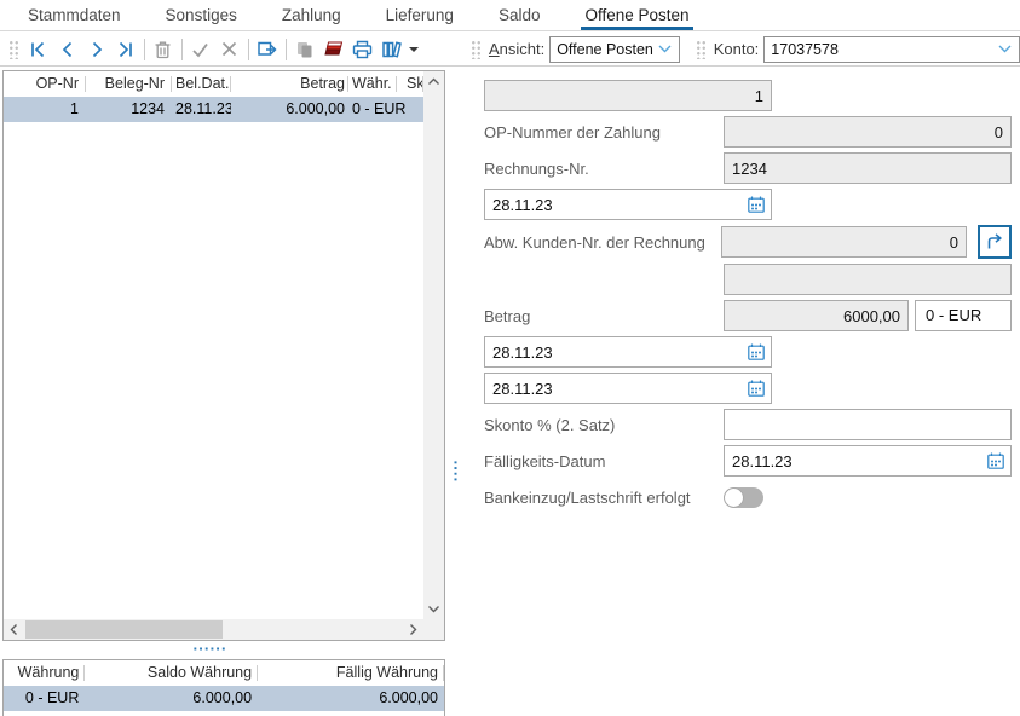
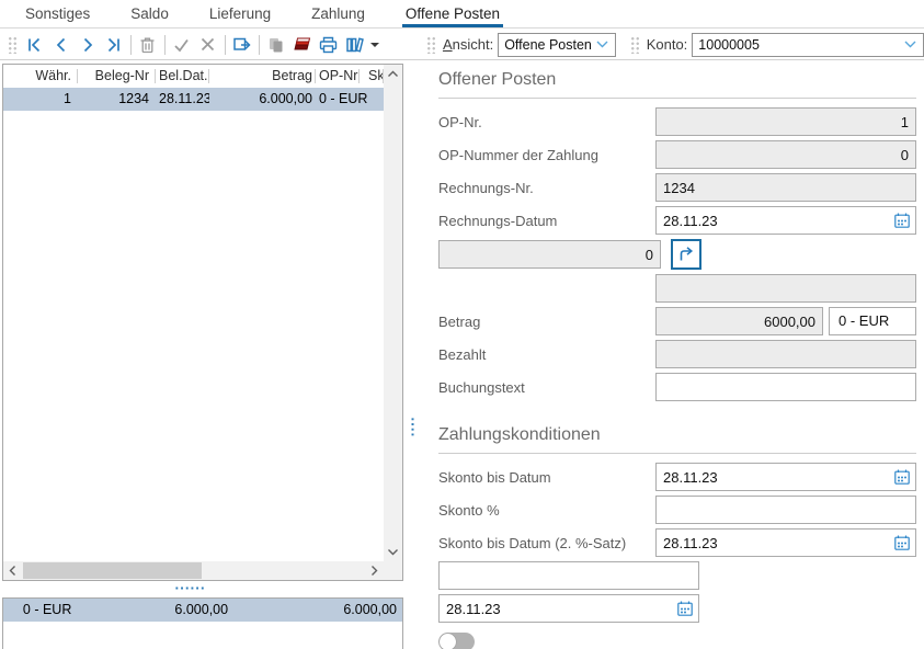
- Stammdaten
  Sonstiges
- Zahlung
+ Saldo
  Lieferung
- Saldo
+ Zahlung
  Offene Posten
  Ansicht:
  Offene Posten
  Konto:
- 17037578
+ 10000005
- OP-Nr
+ Währ.
  Beleg-Nr
  Bel.Dat.
  Betrag
- Währ.
+ OP-Nr
  Sk
  1
  1234
  28.11.23
  6.000,00
  0 - EUR
- Währung
- Saldo Währung
- Fällig Währung
  0 - EUR
  6.000,00
  6.000,00
+ Offener Posten
+ OP-Nr.
  1
  OP-Nummer der Zahlung
  0
  Rechnungs-Nr.
  1234
+ Rechnungs-Datum
  28.11.23
- Abw. Kunden-Nr. der Rechnung
  0
  Betrag
  6000,00
  0 - EUR
+ Bezahlt
+ Buchungstext
+ Zahlungskonditionen
+ Skonto bis Datum
  28.11.23
+ Skonto %
+ Skonto bis Datum (2. %-Satz)
  28.11.23
- Skonto % (2. Satz)
- Fälligkeits-Datum
  28.11.23
- Bankeinzug/Lastschrift erfolgt
